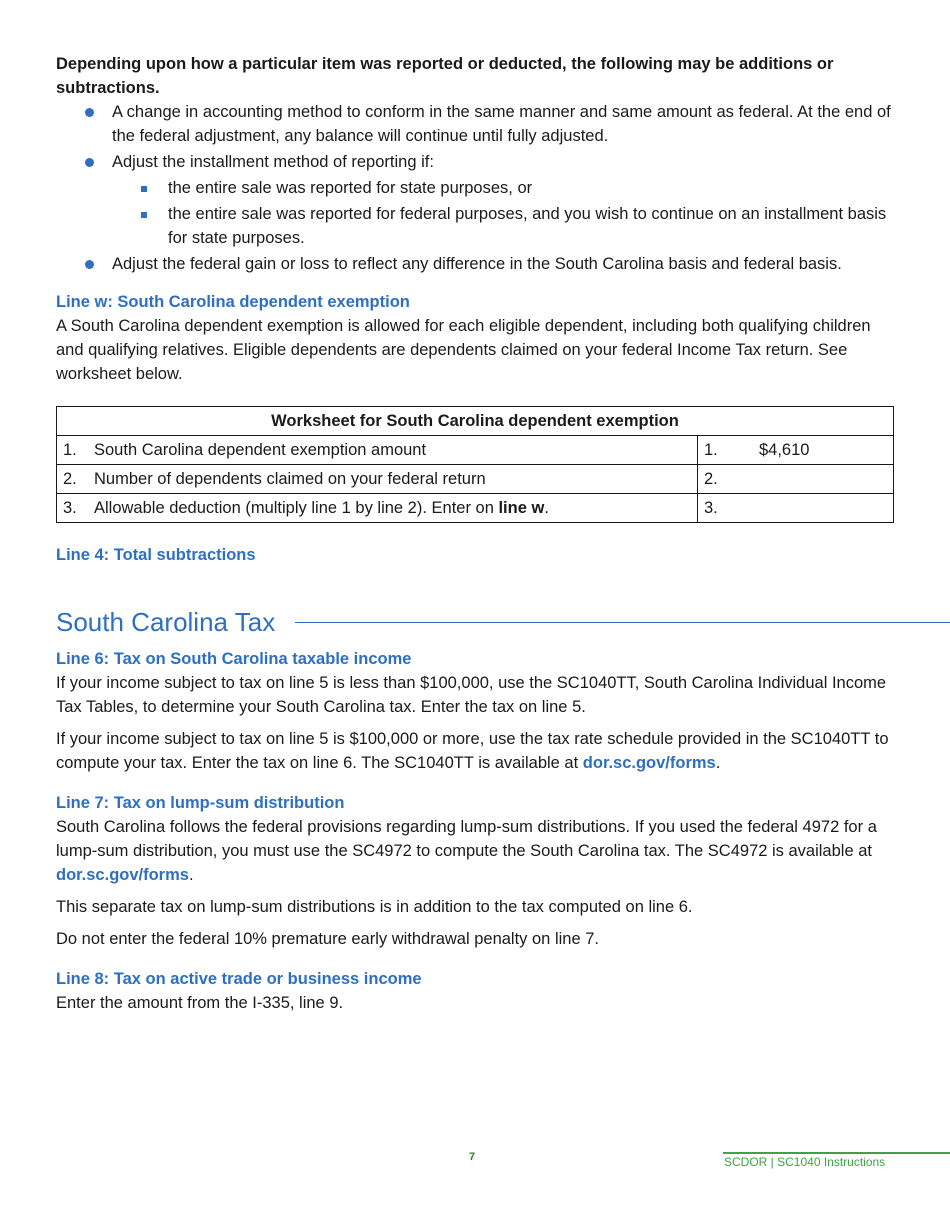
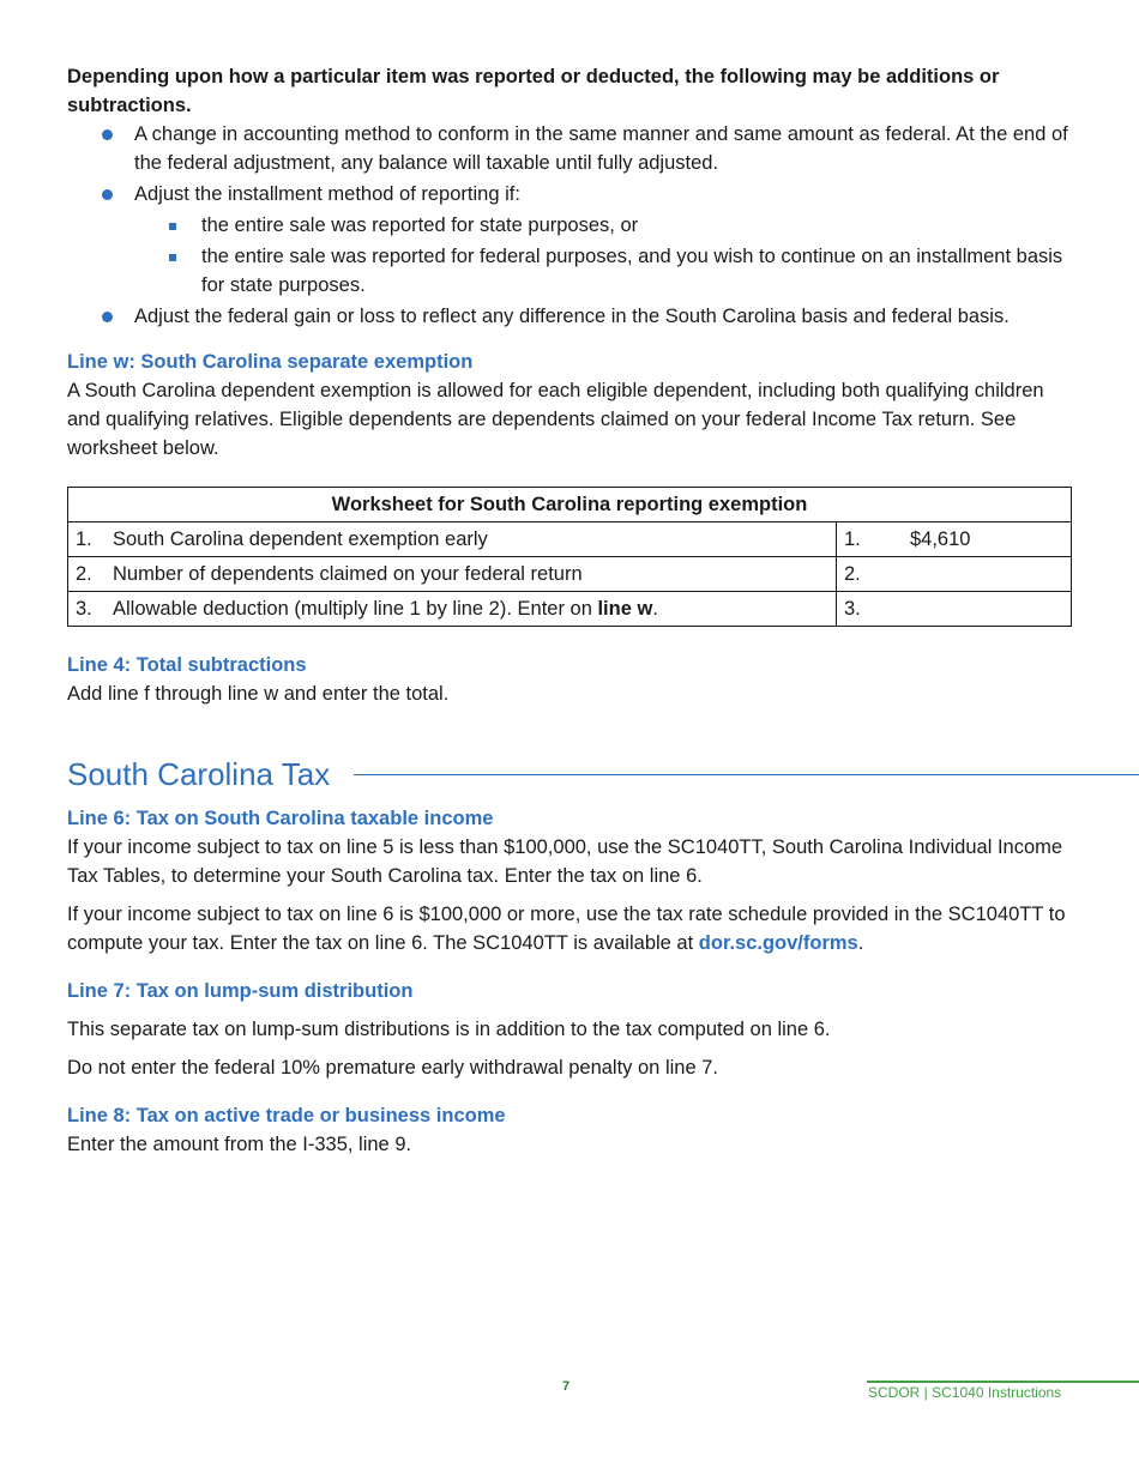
  Depending upon how a particular item was reported or deducted, the following may be additions or subtractions.
- A change in accounting method to conform in the same manner and same amount as federal. At the end of the federal adjustment, any balance will continue until fully adjusted.
+ A change in accounting method to conform in the same manner and same amount as federal. At the end of the federal adjustment, any balance will taxable until fully adjusted.
  Adjust the installment method of reporting if:
  the entire sale was reported for state purposes, or
  the entire sale was reported for federal purposes, and you wish to continue on an installment basis for state purposes.
  Adjust the federal gain or loss to reflect any difference in the South Carolina basis and federal basis.
- Line w: South Carolina dependent exemption
+ Line w: South Carolina separate exemption
  A South Carolina dependent exemption is allowed for each eligible dependent, including both qualifying children and qualifying relatives. Eligible dependents are dependents claimed on your federal Income Tax return. See worksheet below.
- Worksheet for South Carolina dependent exemption
+ Worksheet for South Carolina reporting exemption
- 1. South Carolina dependent exemption amount	1. $4,610
+ 1. South Carolina dependent exemption early	1. $4,610
  2. Number of dependents claimed on your federal return	2.
  3. Allowable deduction (multiply line 1 by line 2). Enter on line w.	3.
  Line 4: Total subtractions
+ Add line f through line w and enter the total.
  South Carolina Tax
  Line 6: Tax on South Carolina taxable income
- If your income subject to tax on line 5 is less than $100,000, use the SC1040TT, South Carolina Individual Income Tax Tables, to determine your South Carolina tax. Enter the tax on line 5.
+ If your income subject to tax on line 5 is less than $100,000, use the SC1040TT, South Carolina Individual Income Tax Tables, to determine your South Carolina tax. Enter the tax on line 6.
- If your income subject to tax on line 5 is $100,000 or more, use the tax rate schedule provided in the SC1040TT to compute your tax. Enter the tax on line 6. The SC1040TT is available at dor.sc.gov/forms.
+ If your income subject to tax on line 6 is $100,000 or more, use the tax rate schedule provided in the SC1040TT to compute your tax. Enter the tax on line 6. The SC1040TT is available at dor.sc.gov/forms.
  Line 7: Tax on lump-sum distribution
- South Carolina follows the federal provisions regarding lump-sum distributions. If you used the federal 4972 for a lump-sum distribution, you must use the SC4972 to compute the South Carolina tax. The SC4972 is available at dor.sc.gov/forms.
  This separate tax on lump-sum distributions is in addition to the tax computed on line 6.
  Do not enter the federal 10% premature early withdrawal penalty on line 7.
  Line 8: Tax on active trade or business income
  Enter the amount from the I-335, line 9.
  7
  SCDOR | SC1040 Instructions
